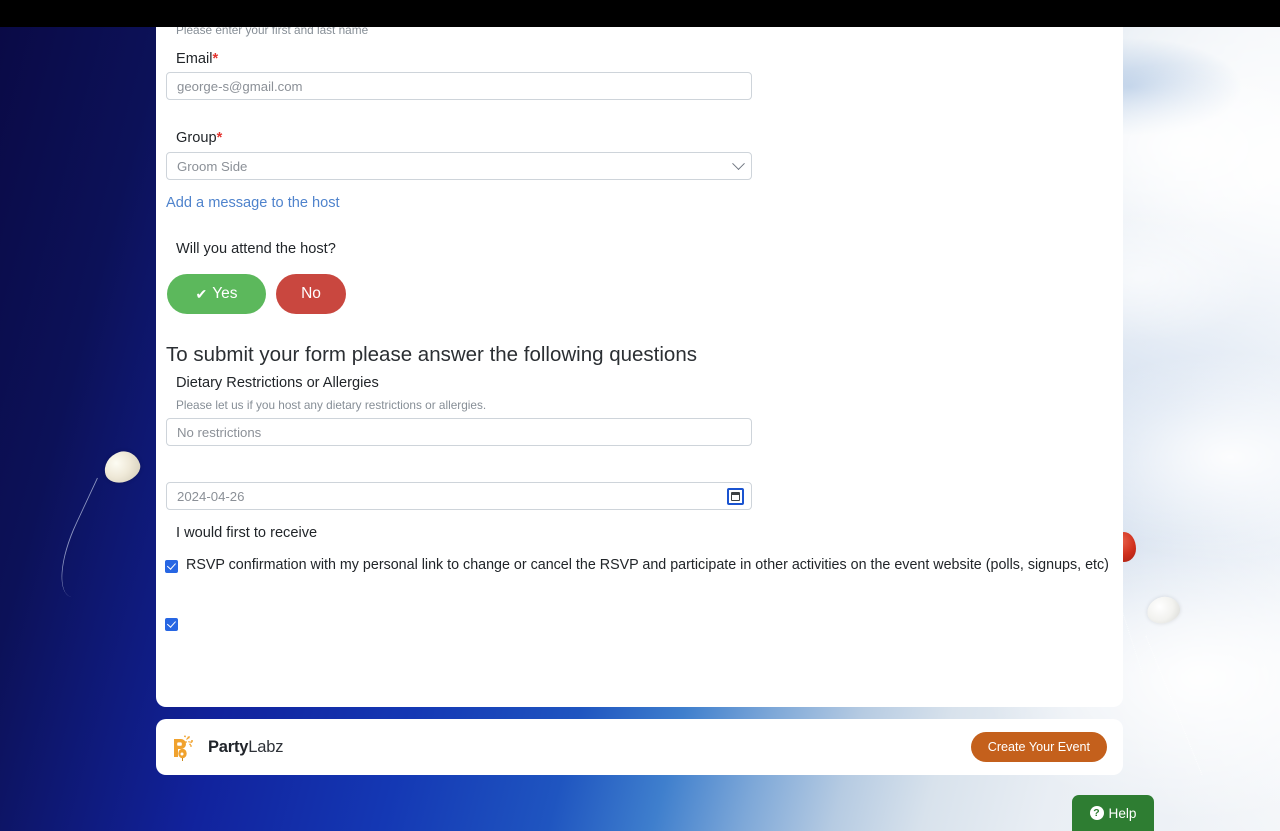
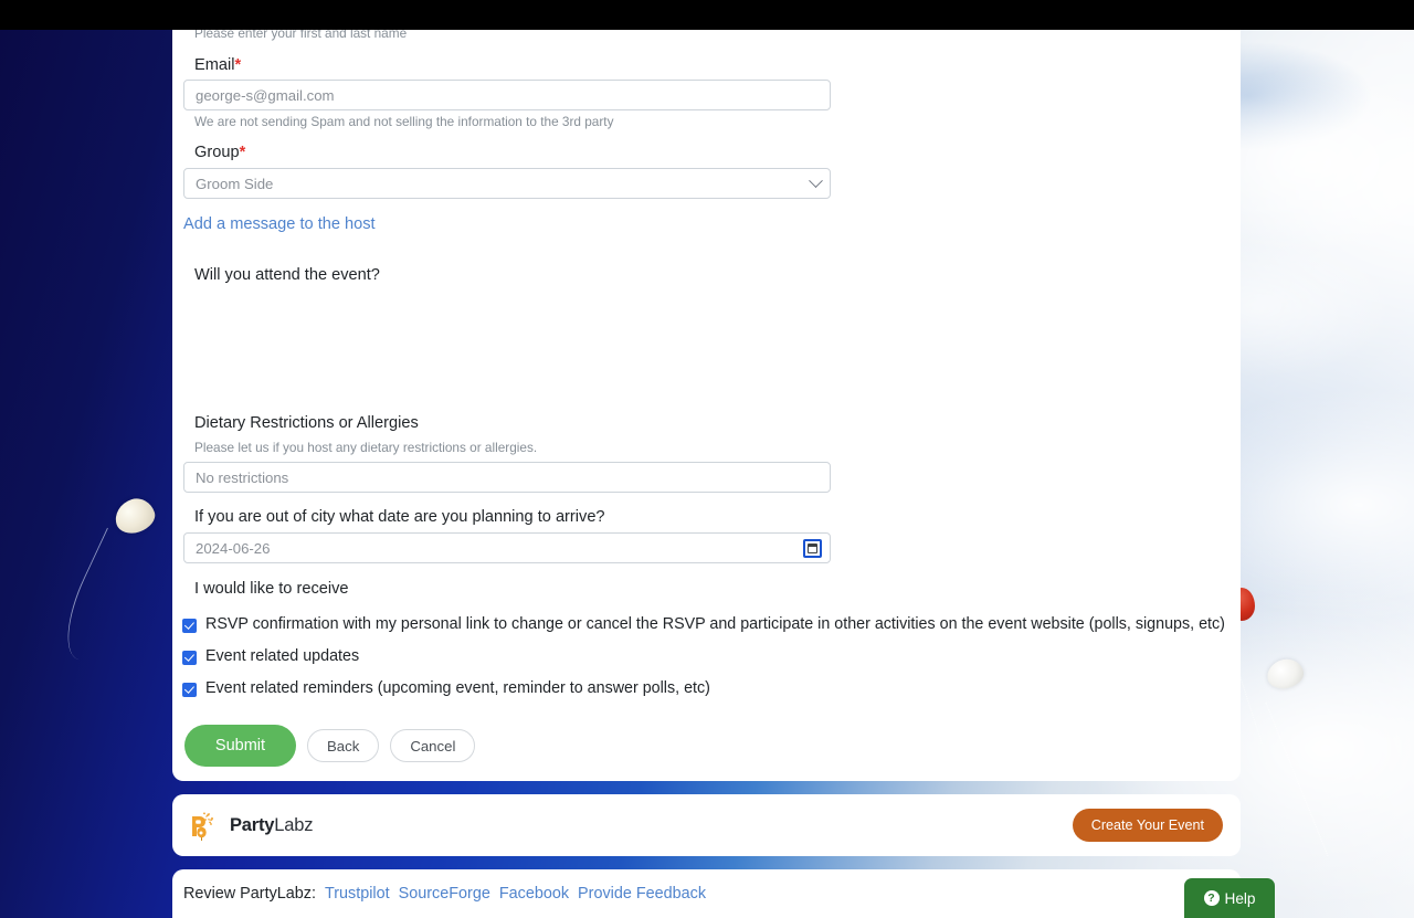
  Please enter your first and last name
  Email*
  george-s@gmail.com
+ We are not sending Spam and not selling the information to the 3rd party
  Group*
  Groom Side
  Add a message to the host
- Will you attend the host?
+ Will you attend the event?
- ✔
- Yes
- No
- To submit your form please answer the following questions
  Dietary Restrictions or Allergies
  Please let us if you host any dietary restrictions or allergies.
  No restrictions
+ If you are out of city what date are you planning to arrive?
- 2024-04-26
+ 2024-06-26
- I would first to receive
+ I would like to receive
  RSVP confirmation with my personal link to change or cancel the RSVP and participate in other activities on the event website (polls, signups, etc)
+ Event related updates
+ Event related reminders (upcoming event, reminder to answer polls, etc)
+ Submit
+ Back
+ Cancel
  PartyLabz
  Create Your Event
+ Review PartyLabz:
+ Trustpilot
+ SourceForge
+ Facebook
+ Provide Feedback
  ?
  Help
